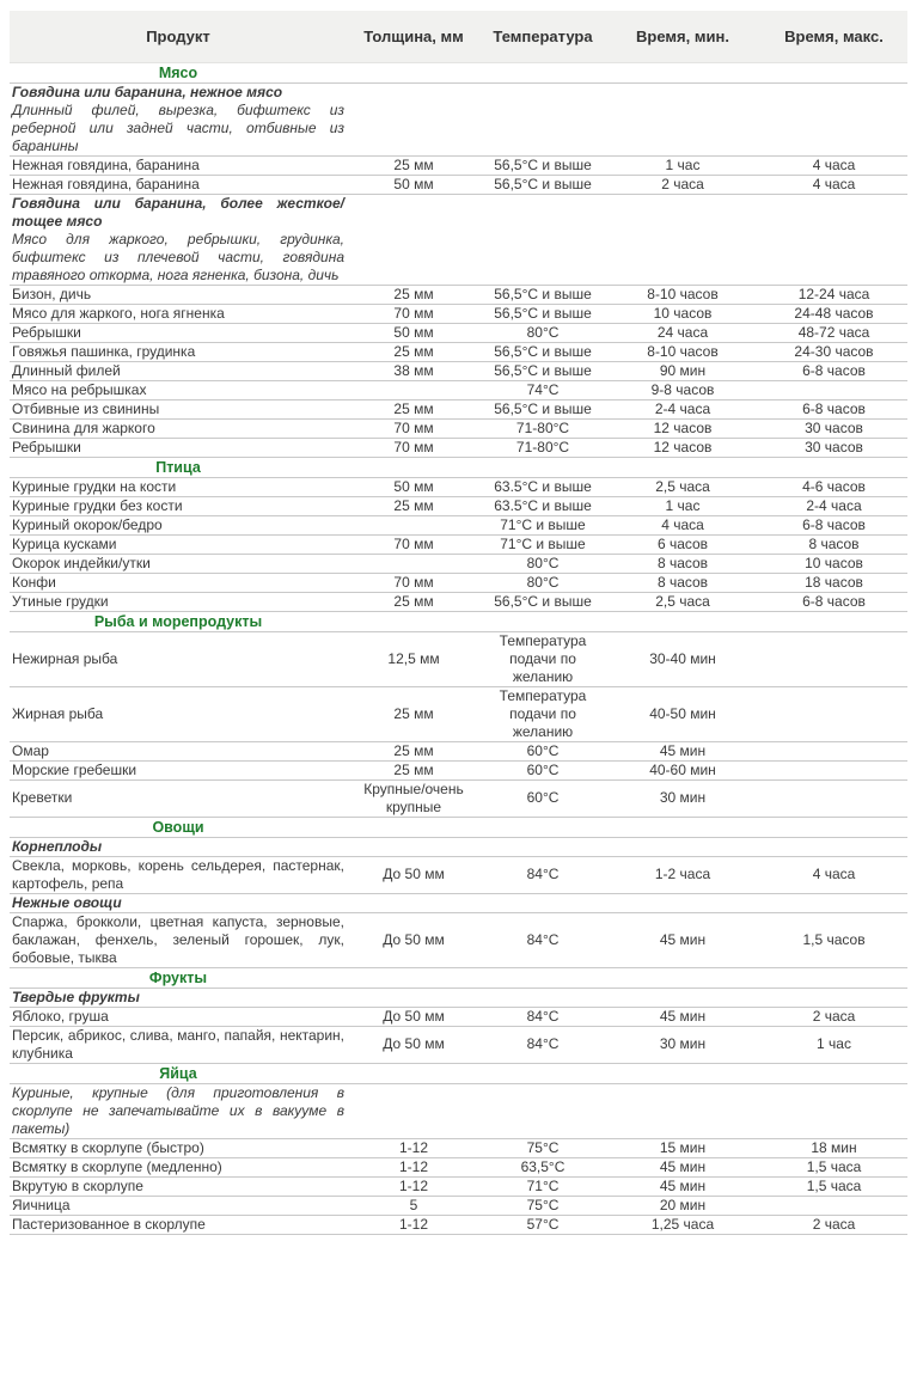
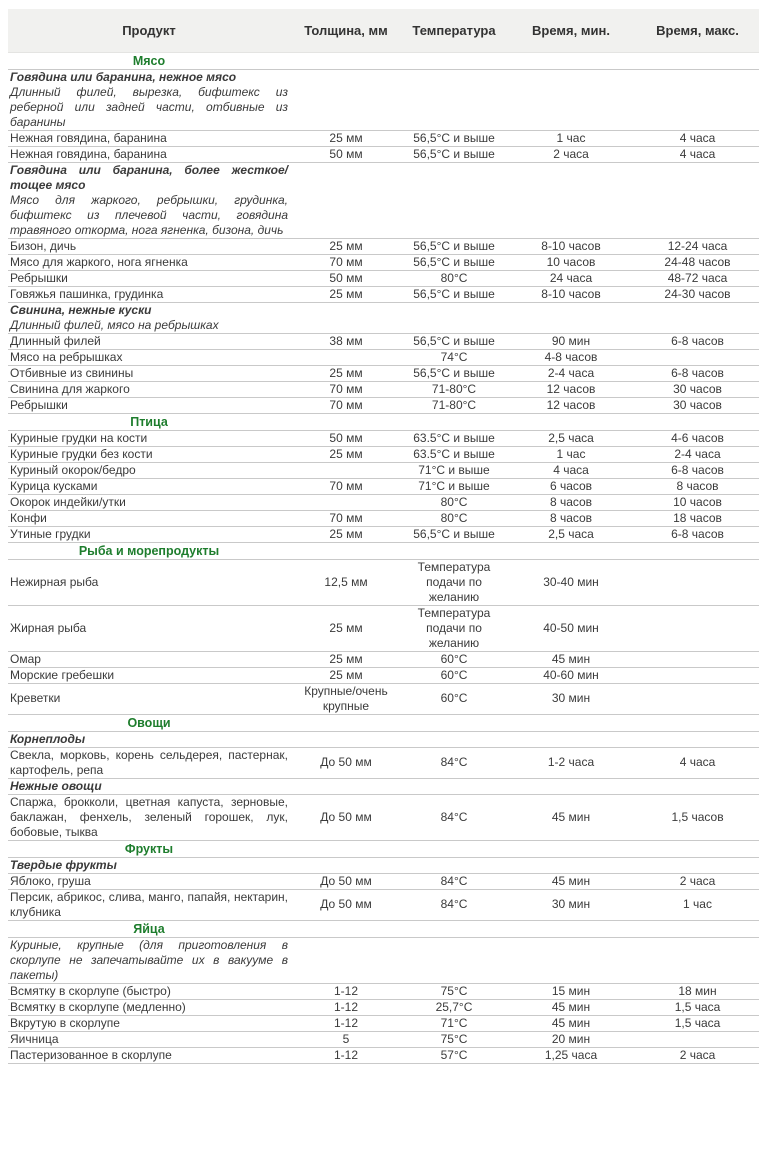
  Продукт	Толщина, мм	Температура	Время, мин.	Время, макс.
  Мясо
  Говядина или баранина, нежное мясоДлинный филей, вырезка, бифштекс из реберной или задней части, отбивные из баранины
  Нежная говядина, баранина	25 мм	56,5°C и выше	1 час	4 часа
  Нежная говядина, баранина	50 мм	56,5°C и выше	2 часа	4 часа
  Говядина или баранина, более жесткое/ тощее мясоМясо для жаркого, ребрышки, грудинка, бифштекс из плечевой части, говядина травяного откорма, нога ягненка, бизона, дичь
  Бизон, дичь	25 мм	56,5°C и выше	8-10 часов	12-24 часа
  Мясо для жаркого, нога ягненка	70 мм	56,5°C и выше	10 часов	24-48 часов
  Ребрышки	50 мм	80°C	24 часа	48-72 часа
  Говяжья пашинка, грудинка	25 мм	56,5°C и выше	8-10 часов	24-30 часов
+ Свинина, нежные кускиДлинный филей, мясо на ребрышках
  Длинный филей	38 мм	56,5°C и выше	90 мин	6-8 часов
- Мясо на ребрышках		74°C	9-8 часов
+ Мясо на ребрышках		74°C	4-8 часов
  Отбивные из свинины	25 мм	56,5°C и выше	2-4 часа	6-8 часов
  Свинина для жаркого	70 мм	71-80°C	12 часов	30 часов
  Ребрышки	70 мм	71-80°C	12 часов	30 часов
  Птица
  Куриные грудки на кости	50 мм	63.5°C и выше	2,5 часа	4-6 часов
  Куриные грудки без кости	25 мм	63.5°C и выше	1 час	2-4 часа
  Куриный окорок/бедро		71°C и выше	4 часа	6-8 часов
  Курица кусками	70 мм	71°C и выше	6 часов	8 часов
  Окорок индейки/утки		80°C	8 часов	10 часов
  Конфи	70 мм	80°C	8 часов	18 часов
  Утиные грудки	25 мм	56,5°C и выше	2,5 часа	6-8 часов
  Рыба и морепродукты
  Нежирная рыба	12,5 мм	Температура подачи по желанию	30-40 мин
  Жирная рыба	25 мм	Температура подачи по желанию	40-50 мин
  Омар	25 мм	60°C	45 мин
  Морские гребешки	25 мм	60°C	40-60 мин
  Креветки	Крупные/очень крупные	60°C	30 мин
  Овощи
  Корнеплоды
  Свекла, морковь, корень сельдерея, пастернак, картофель, репа	До 50 мм	84°C	1-2 часа	4 часа
  Нежные овощи
  Спаржа, брокколи, цветная капуста, зерновые, баклажан, фенхель, зеленый горошек, лук, бобовые, тыква	До 50 мм	84°C	45 мин	1,5 часов
  Фрукты
  Твердые фрукты
  Яблоко, груша	До 50 мм	84°C	45 мин	2 часа
  Персик, абрикос, слива, манго, папайя, нектарин, клубника	До 50 мм	84°C	30 мин	1 час
  Яйца
  Куриные, крупные (для приготовления в скорлупе не запечатывайте их в вакууме в пакеты)
  Всмятку в скорлупе (быстро)	1-12	75°C	15 мин	18 мин
- Всмятку в скорлупе (медленно)	1-12	63,5°C	45 мин	1,5 часа
+ Всмятку в скорлупе (медленно)	1-12	25,7°C	45 мин	1,5 часа
  Вкрутую в скорлупе	1-12	71°C	45 мин	1,5 часа
  Яичница	5	75°C	20 мин
  Пастеризованное в скорлупе	1-12	57°C	1,25 часа	2 часа
